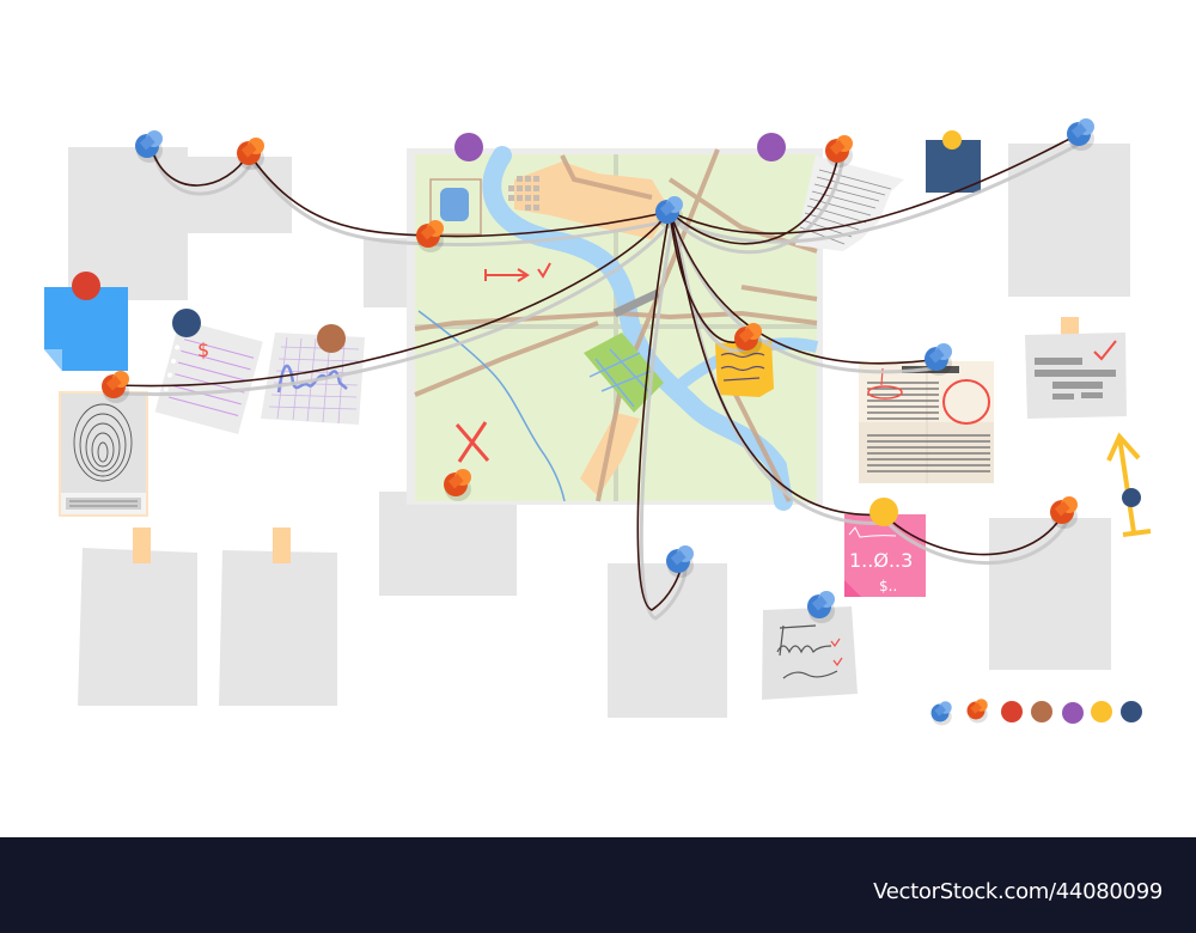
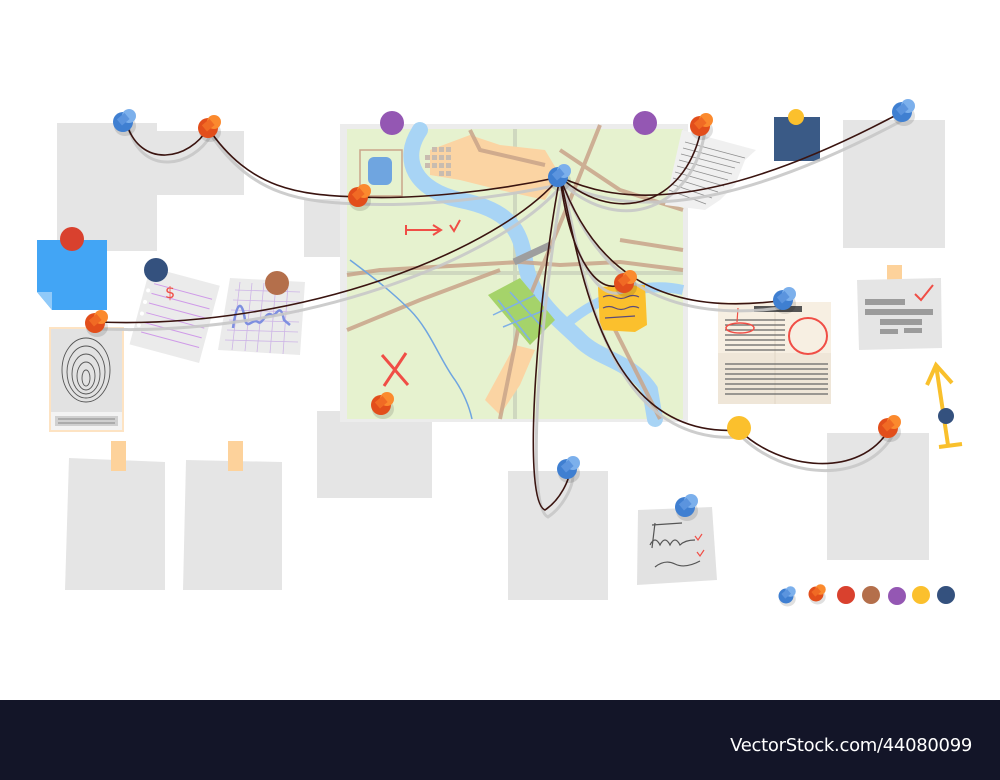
  $
- 1..Ø..3
- $..
  VectorStock.com/44080099
